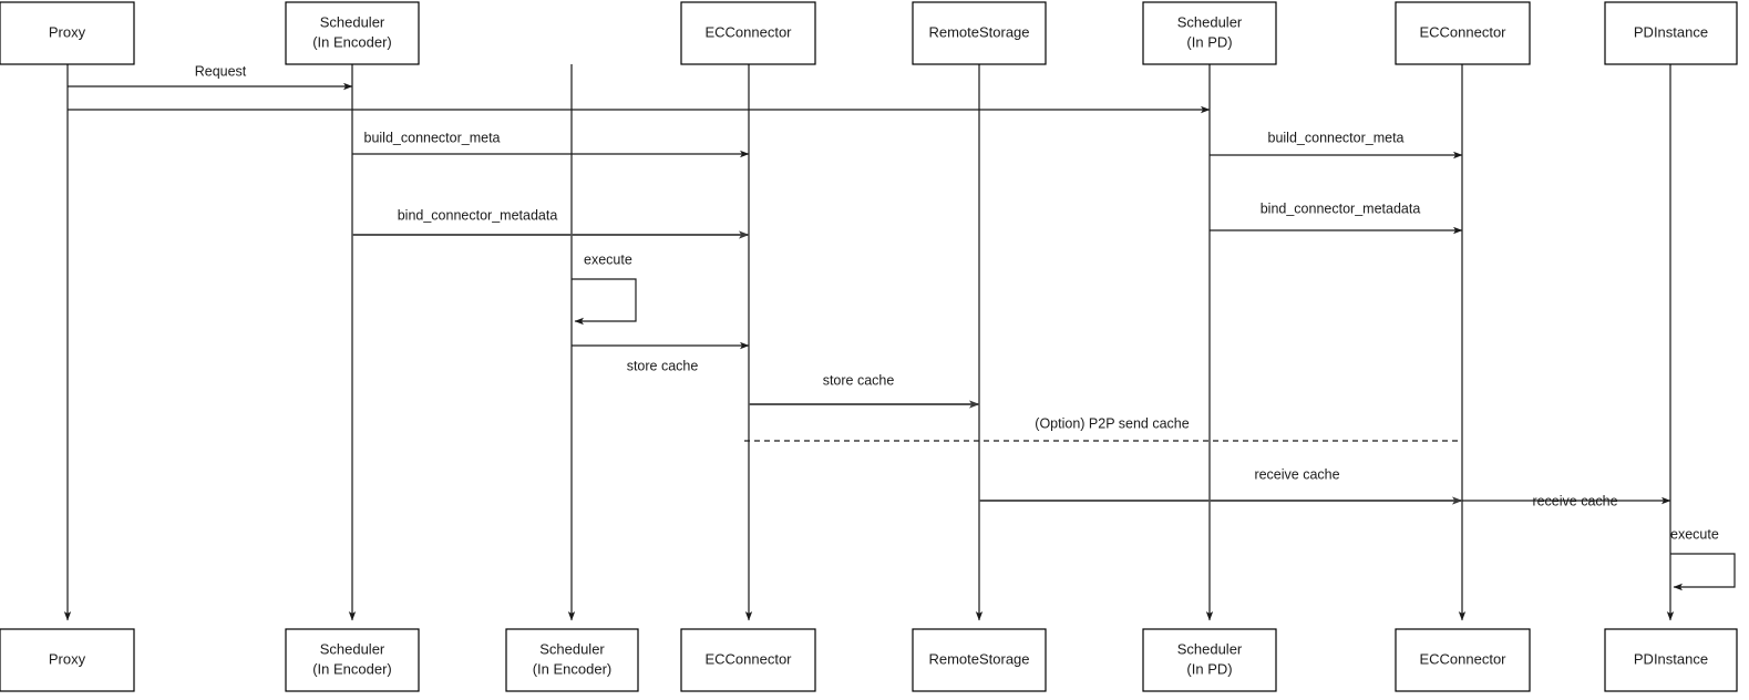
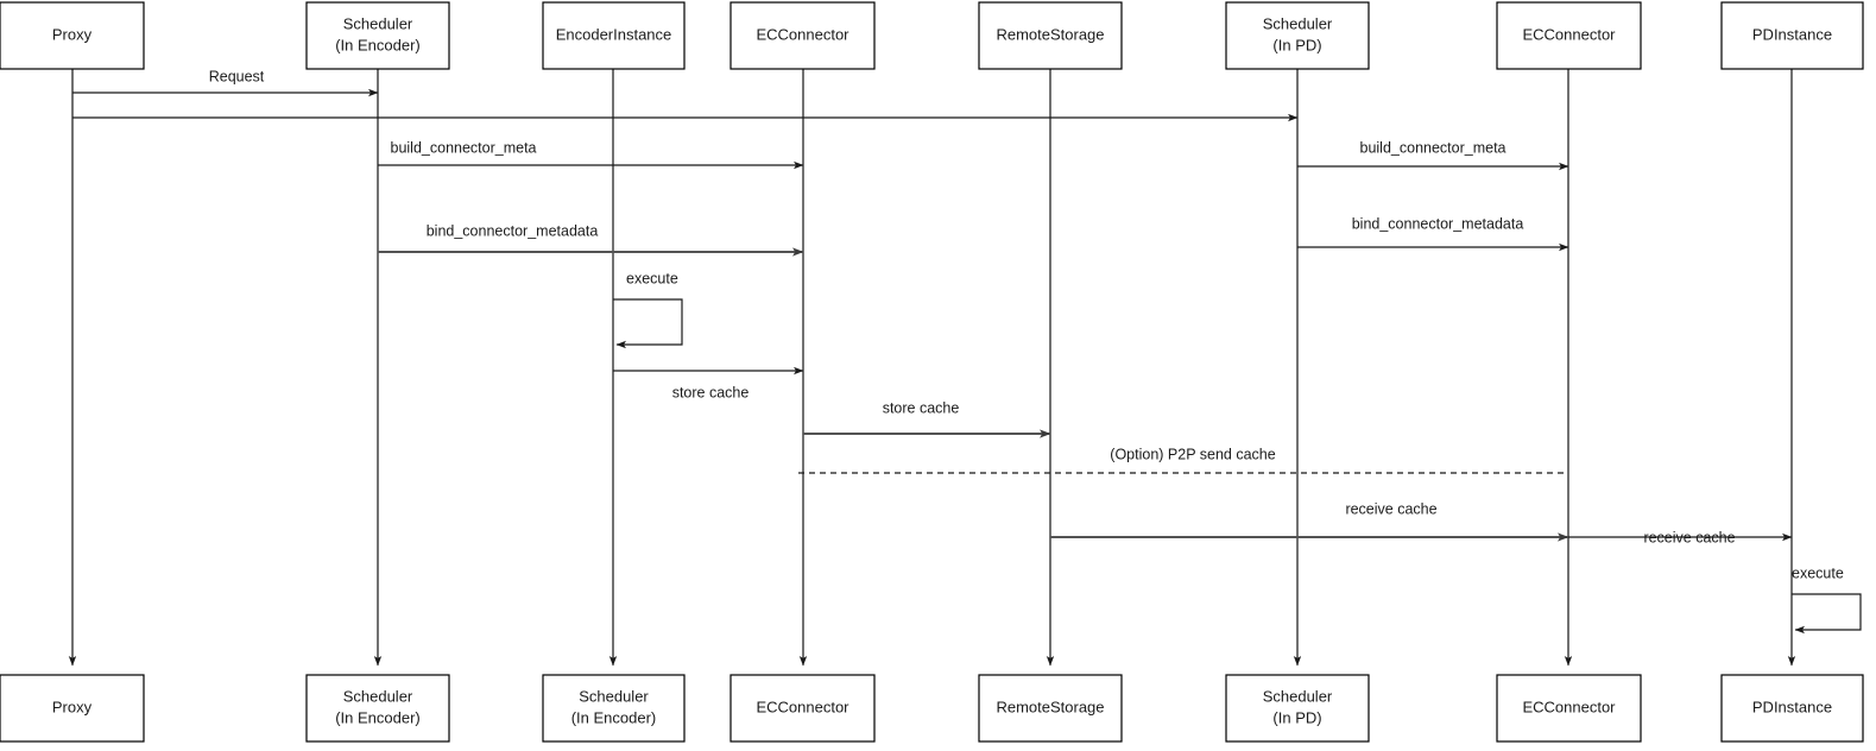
  Request
  build_connector_meta
  build_connector_meta
  bind_connector_metadata
  bind_connector_metadata
  store cache
  store cache
  (Option) P2P send cache
  receive cache
  receive cache
  execute
  execute
  Proxy
  Scheduler
  (In Encoder)
+ EncoderInstance
  ECConnector
  RemoteStorage
  Scheduler
  (In PD)
  ECConnector
  PDInstance
  Proxy
  Scheduler
  (In Encoder)
  Scheduler
  (In Encoder)
  ECConnector
  RemoteStorage
  Scheduler
  (In PD)
  ECConnector
  PDInstance
